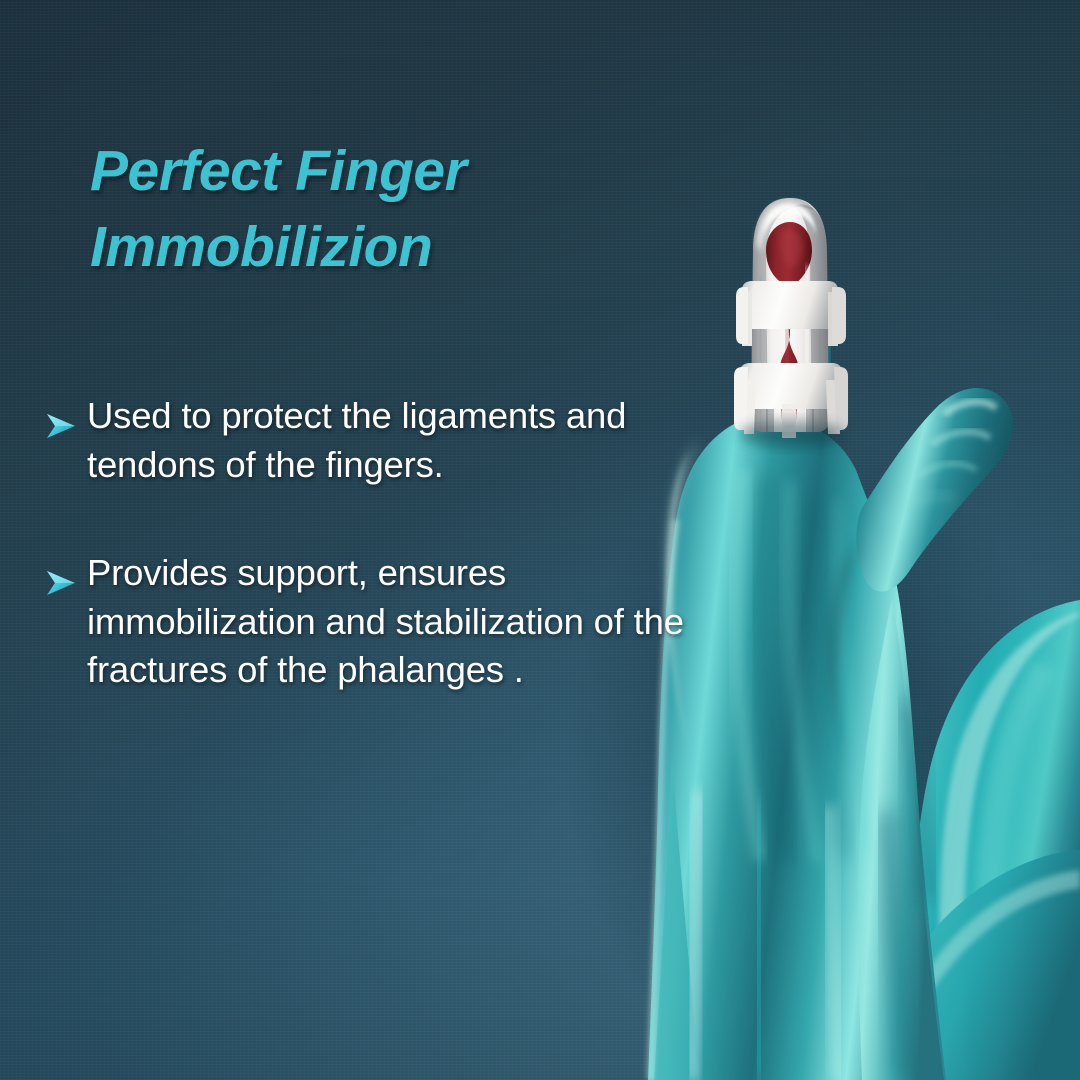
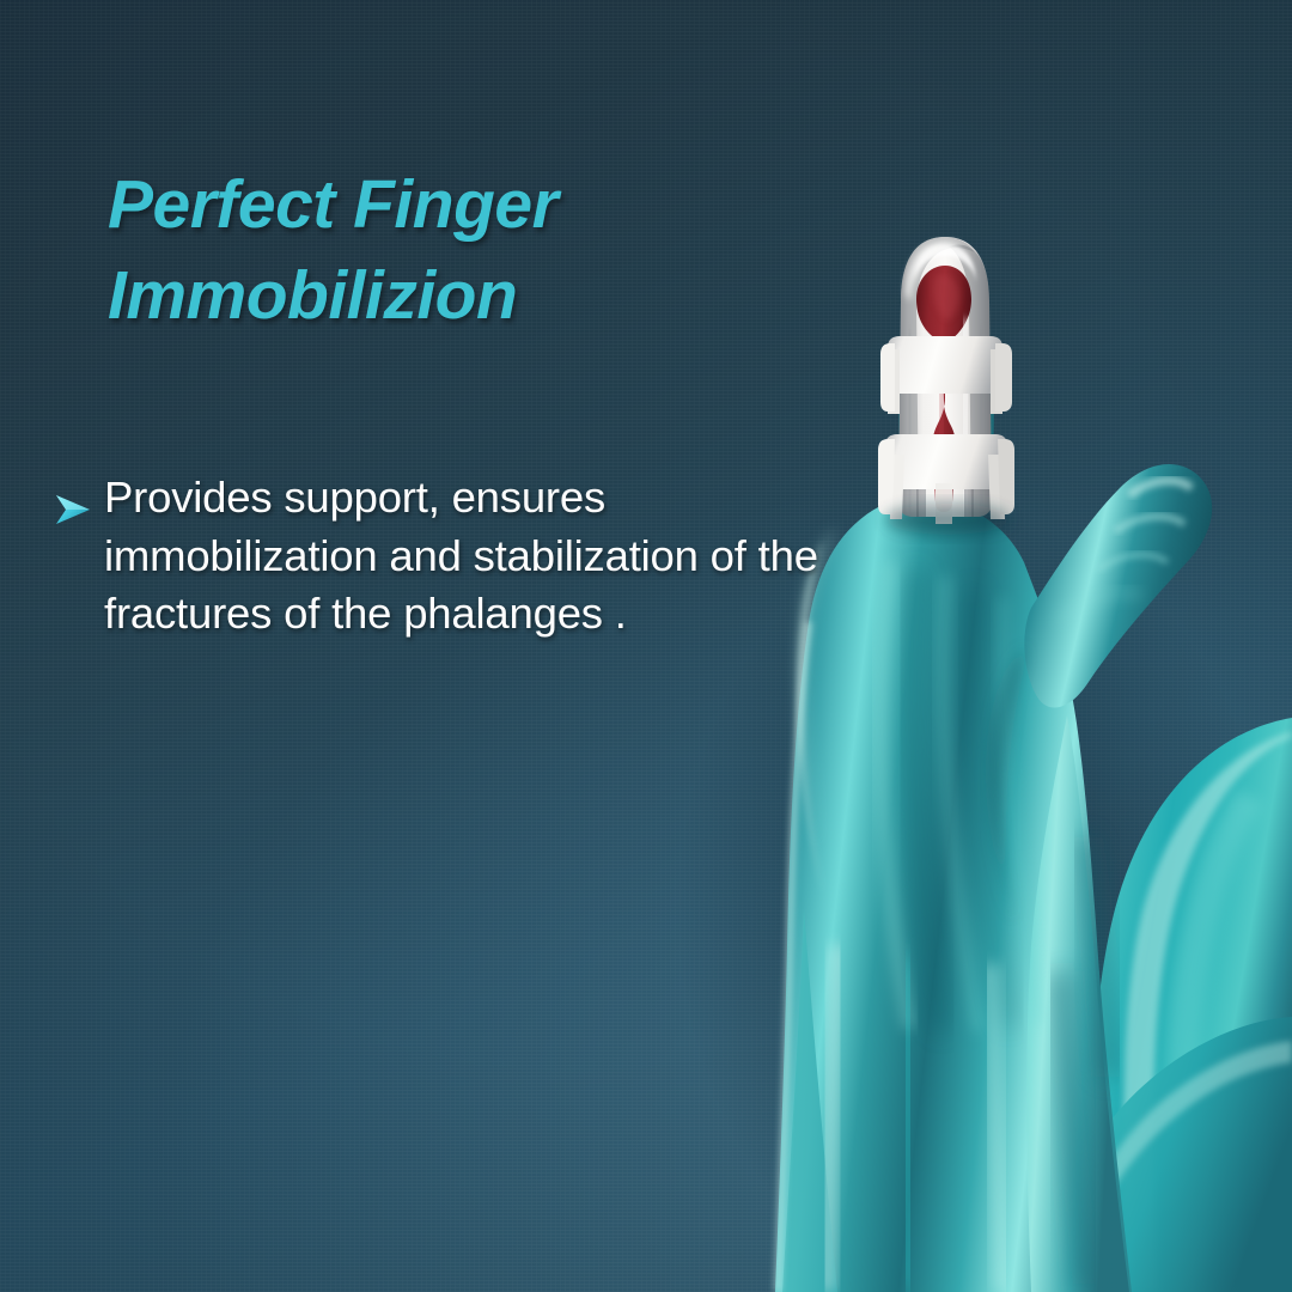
  Perfect Finger
  Immobilizion
- Used to protect the ligaments and tendons of the fingers.
  Provides support, ensures immobilization and stabilization of the fractures of the phalanges .
